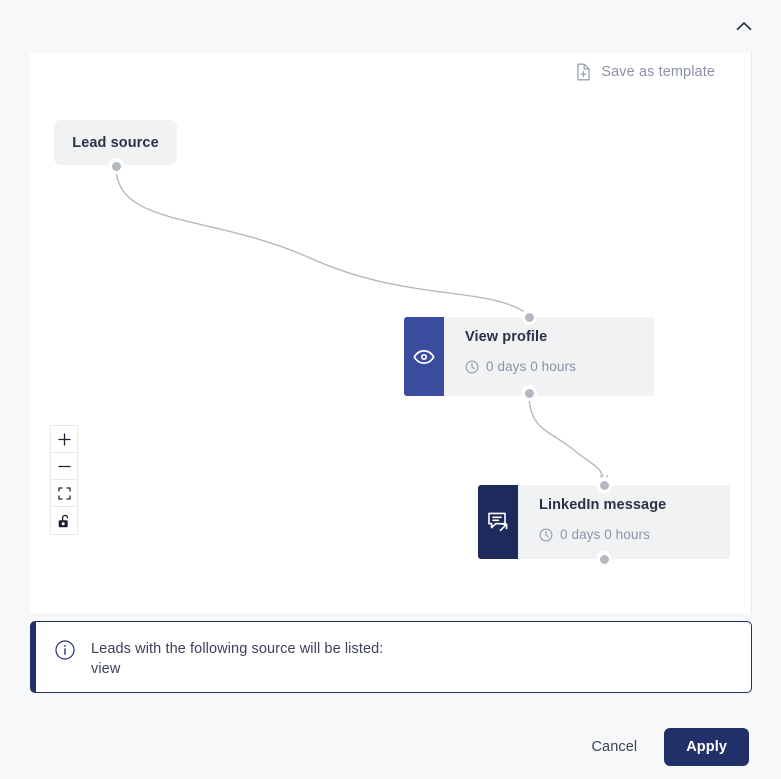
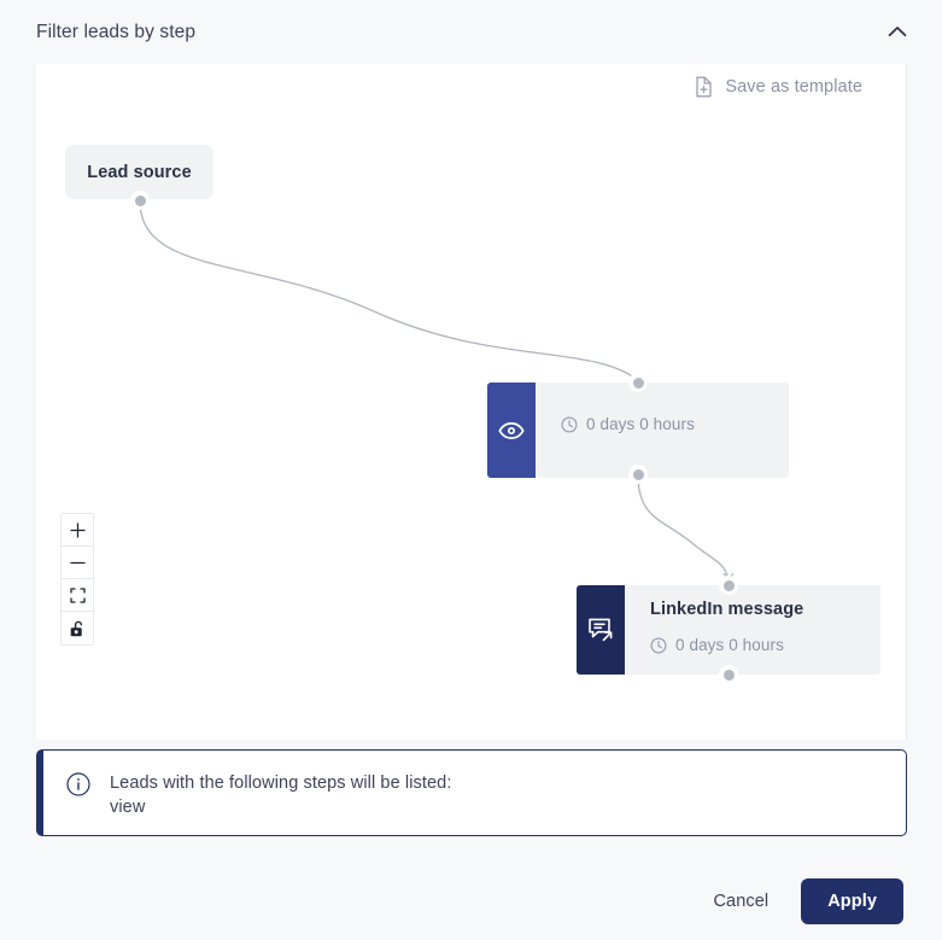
+ Filter leads by step
  Save as template
  Lead source
- View profile
  0 days 0 hours
  LinkedIn message
  0 days 0 hours
- Leads with the following source will be listed:
+ Leads with the following steps will be listed:
  view
  Cancel
  Apply
